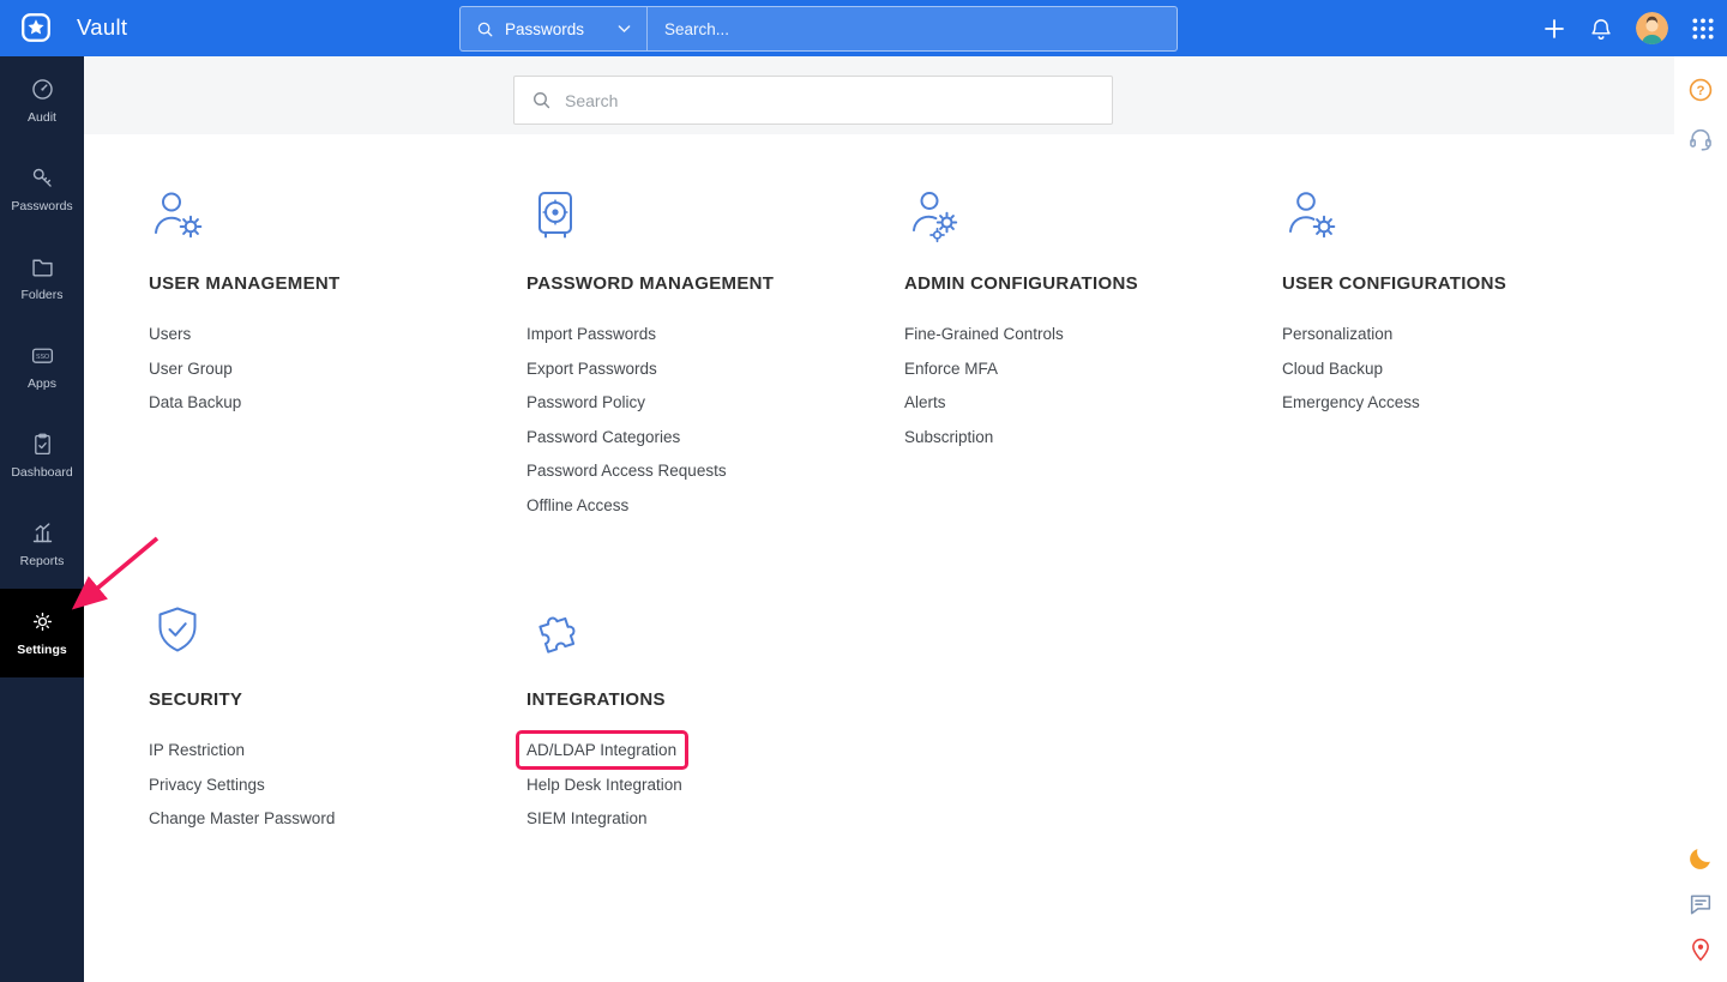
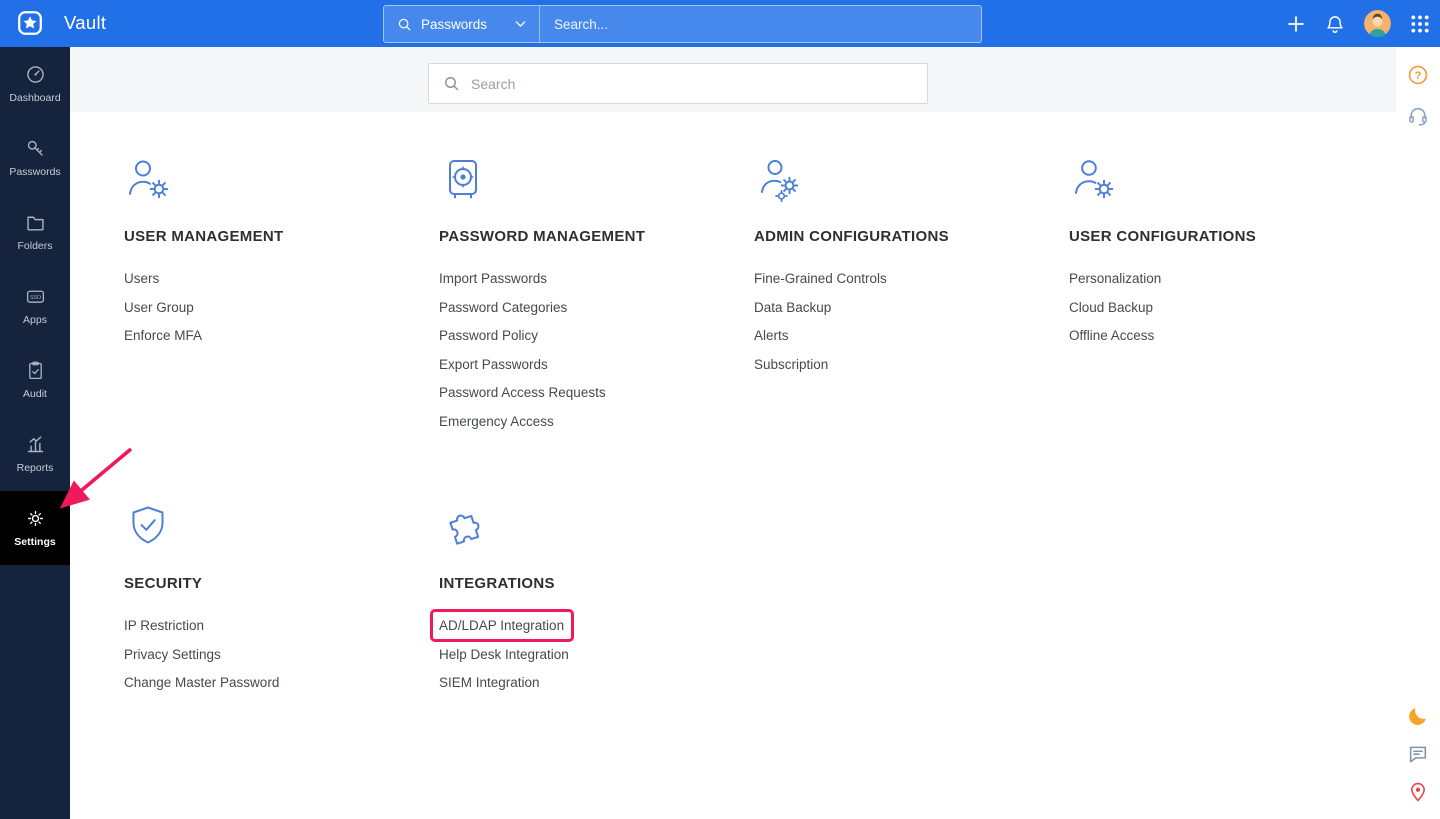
  Vault
  Passwords
  Search...
- Audit
+ Dashboard
  Passwords
  Folders
  Apps
- Dashboard
+ Audit
  Reports
  Settings
  ?
  Search
  USER MANAGEMENT
  Users
  User Group
- Data Backup
+ Enforce MFA
  PASSWORD MANAGEMENT
  Import Passwords
- Export Passwords
+ Password Categories
  Password Policy
- Password Categories
+ Export Passwords
  Password Access Requests
- Offline Access
+ Emergency Access
  ADMIN CONFIGURATIONS
  Fine-Grained Controls
- Enforce MFA
+ Data Backup
  Alerts
  Subscription
  USER CONFIGURATIONS
  Personalization
  Cloud Backup
- Emergency Access
+ Offline Access
  SECURITY
  IP Restriction
  Privacy Settings
  Change Master Password
  INTEGRATIONS
  AD/LDAP Integration
  Help Desk Integration
  SIEM Integration
